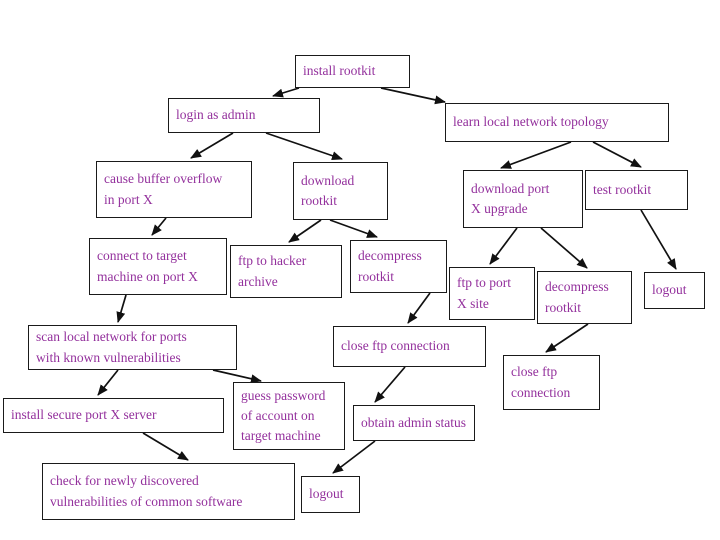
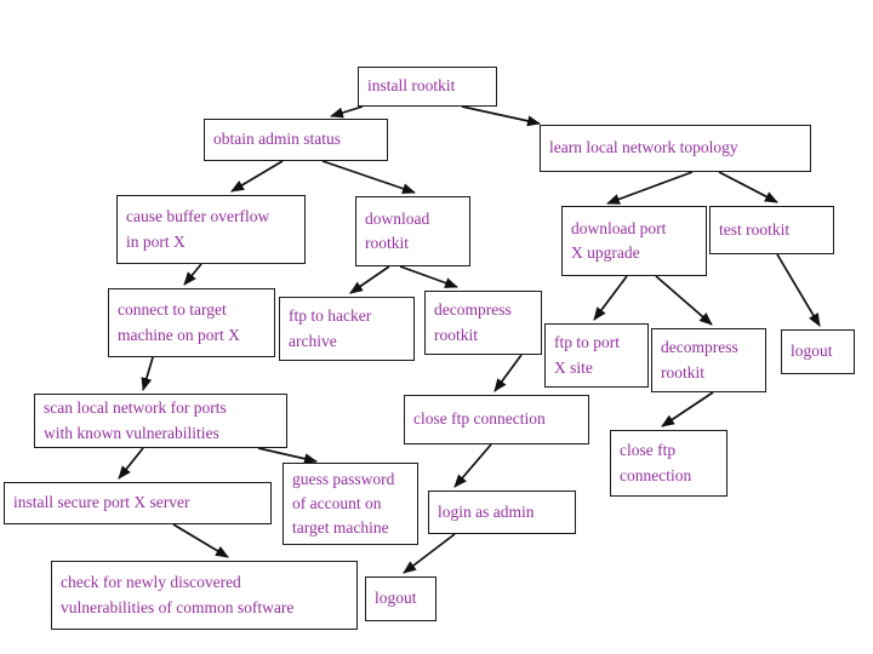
  install rootkit
- login as admin
+ obtain admin status
  learn local network topology
  cause buffer overflow
  in port X
  download
  rootkit
  download port
  X upgrade
  test rootkit
  connect to target
  machine on port X
  ftp to hacker
  archive
  decompress
  rootkit
  ftp to port
  X site
  decompress
  rootkit
  logout
  scan local network for ports
  with known vulnerabilities
  close ftp connection
  close ftp
  connection
  install secure port X server
  guess password
  of account on
  target machine
- obtain admin status
+ login as admin
  check for newly discovered
  vulnerabilities of common software
  logout
